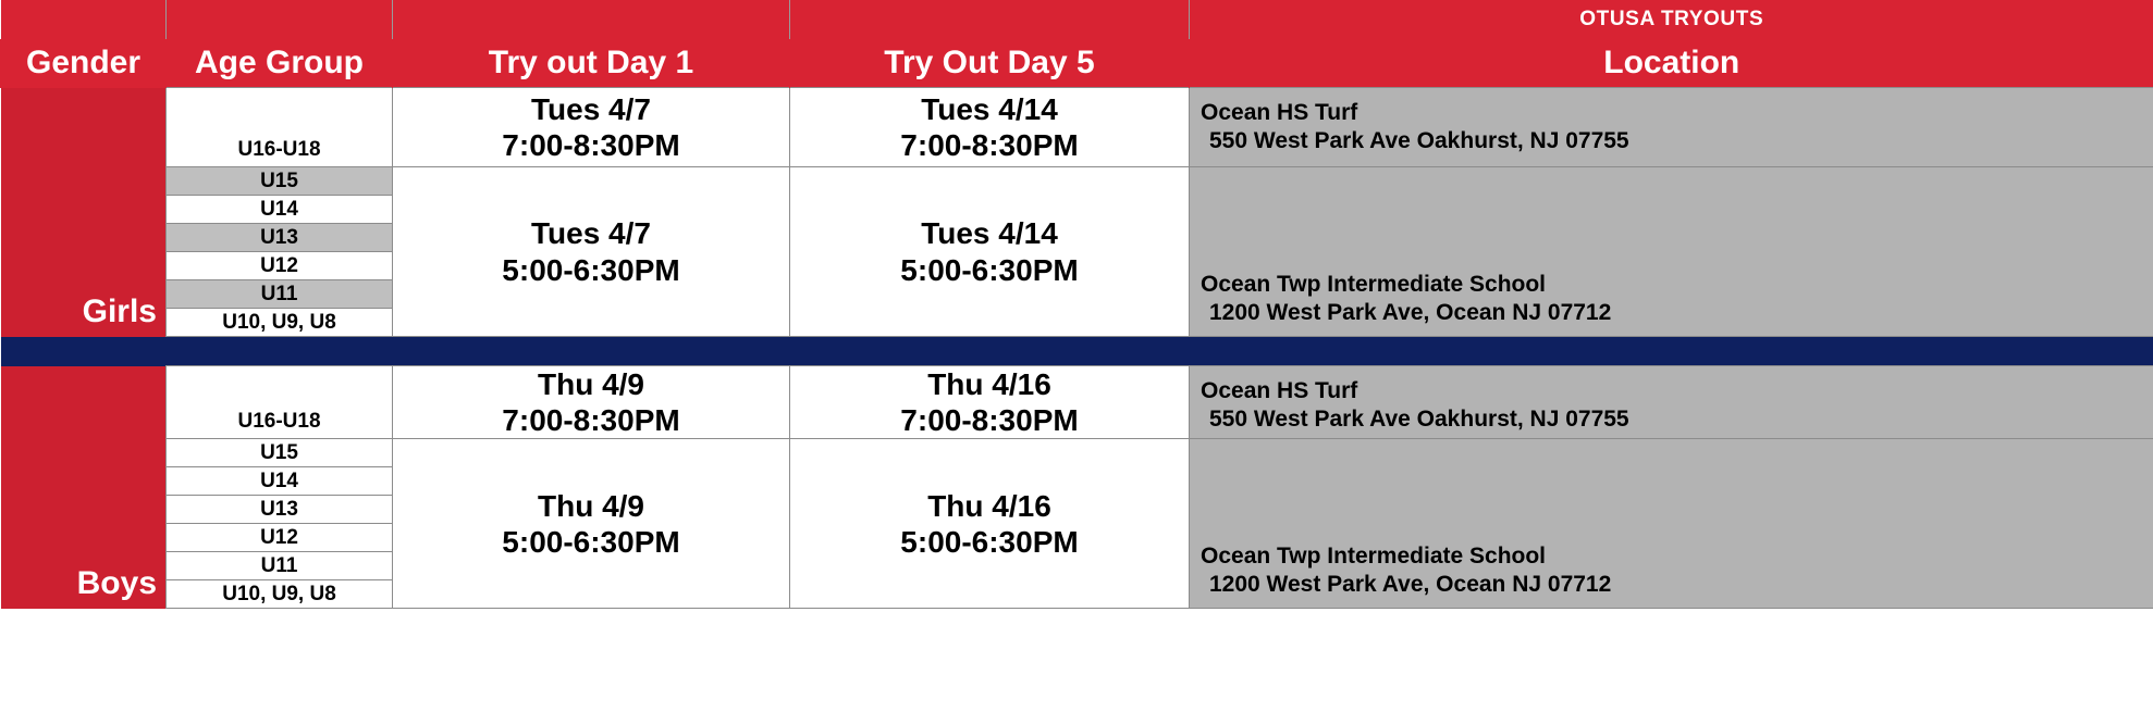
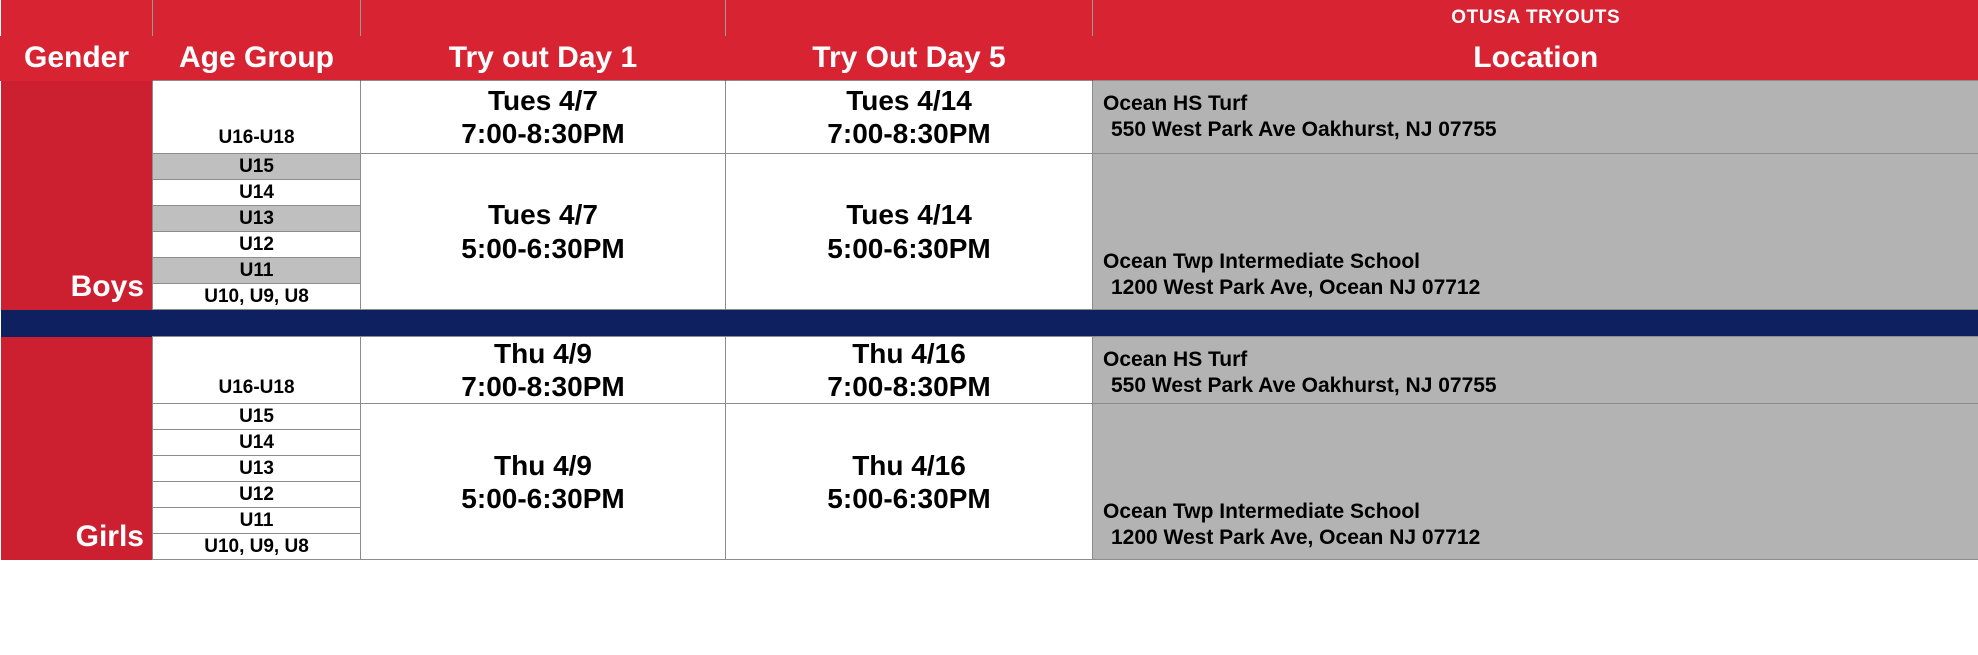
  				OTUSA TRYOUTS
  Gender	Age Group	Try out Day 1	Try Out Day 5	Location
- Girls	U16-U18	Tues 4/7 7:00-8:30PM	Tues 4/14 7:00-8:30PM	Ocean HS Turf 550 West Park Ave Oakhurst, NJ 07755
+ Boys	U16-U18	Tues 4/7 7:00-8:30PM	Tues 4/14 7:00-8:30PM	Ocean HS Turf 550 West Park Ave Oakhurst, NJ 07755
  U15	Tues 4/7 5:00-6:30PM	Tues 4/14 5:00-6:30PM	Ocean Twp Intermediate School 1200 West Park Ave, Ocean NJ 07712
  U14
  U13
  U12
  U11
  U10, U9, U8
- Boys	U16-U18	Thu 4/9 7:00-8:30PM	Thu 4/16 7:00-8:30PM	Ocean HS Turf 550 West Park Ave Oakhurst, NJ 07755
+ Girls	U16-U18	Thu 4/9 7:00-8:30PM	Thu 4/16 7:00-8:30PM	Ocean HS Turf 550 West Park Ave Oakhurst, NJ 07755
  U15	Thu 4/9 5:00-6:30PM	Thu 4/16 5:00-6:30PM	Ocean Twp Intermediate School 1200 West Park Ave, Ocean NJ 07712
  U14
  U13
  U12
  U11
  U10, U9, U8
